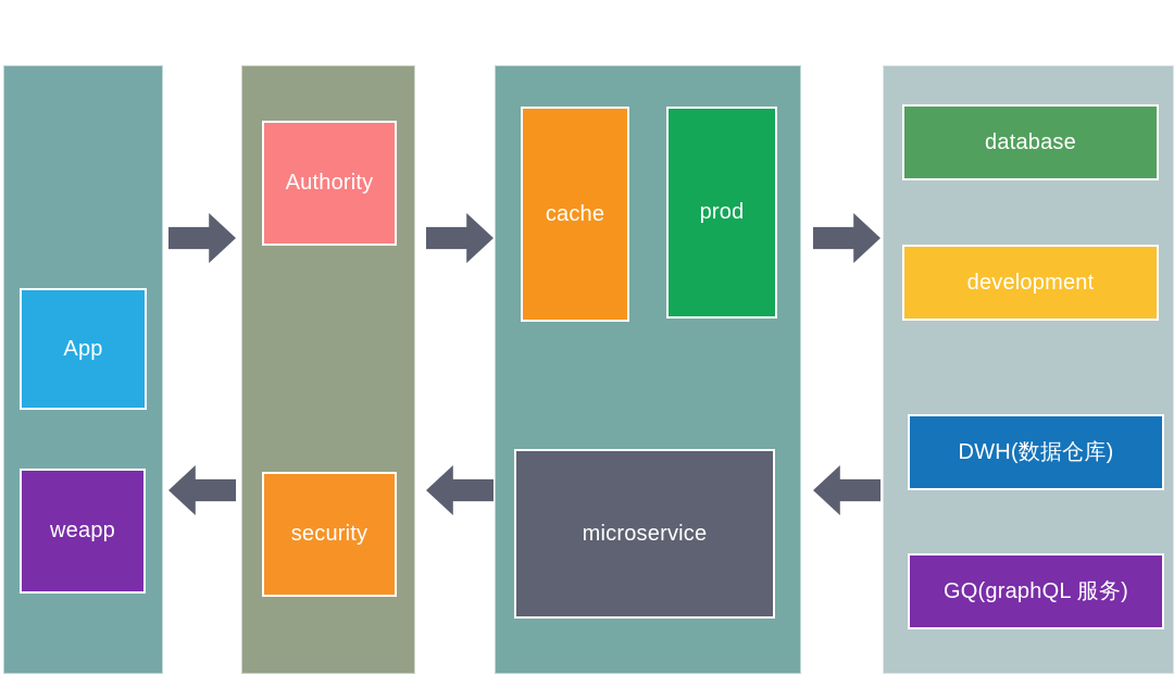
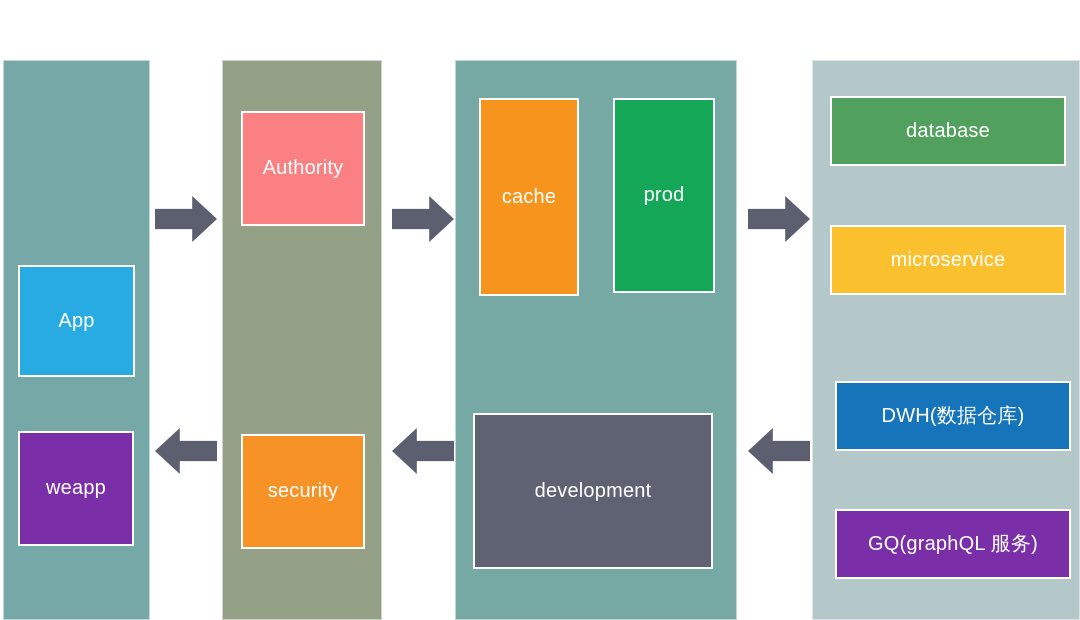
  App
  weapp
  Authority
  security
  cache
  prod
- microservice
+ development
  database
- development
+ microservice
  DWH(数据仓库)
  GQ(graphQL 服务)
